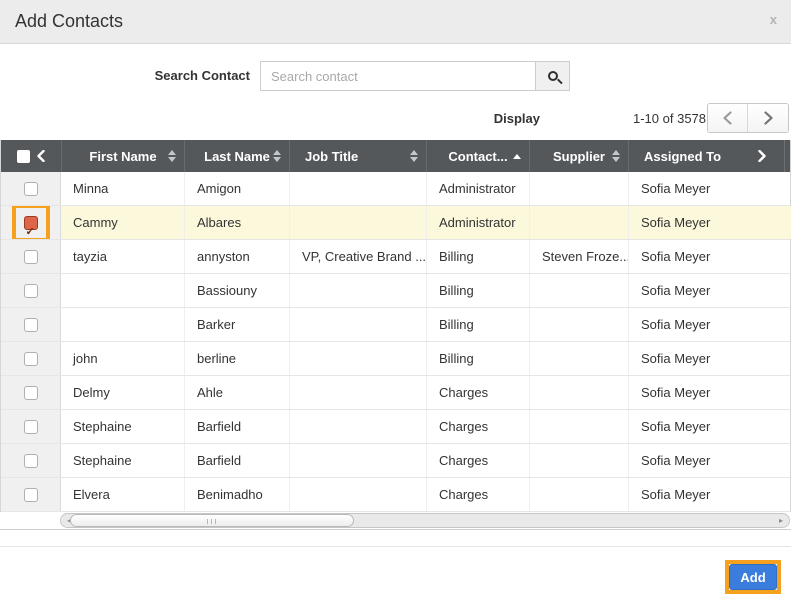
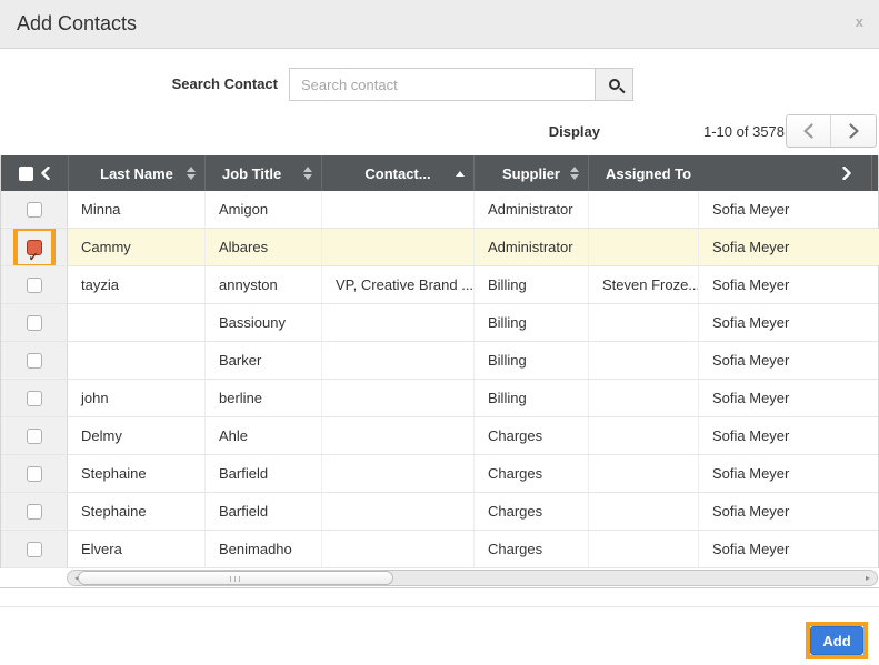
  Add Contacts
  x
  Search Contact
  Search contact
  Display
  1-10 of 3578
- First Name
  Last Name
  Job Title
  Contact...
  Supplier
  Assigned To
  Minna
  Amigon
  Administrator
  Sofia Meyer
  Cammy
  Albares
  Administrator
  Sofia Meyer
  tayzia
  annyston
  VP, Creative Brand ...
  Billing
  Steven Froze..
  Sofia Meyer
  Bassiouny
  Billing
  Sofia Meyer
  Barker
  Billing
  Sofia Meyer
  john
  berline
  Billing
  Sofia Meyer
  Delmy
  Ahle
  Charges
  Sofia Meyer
  Stephaine
  Barfield
  Charges
  Sofia Meyer
  Stephaine
  Barfield
  Charges
  Sofia Meyer
  Elvera
  Benimadho
  Charges
  Sofia Meyer
  ◂
  ▸
  Add
